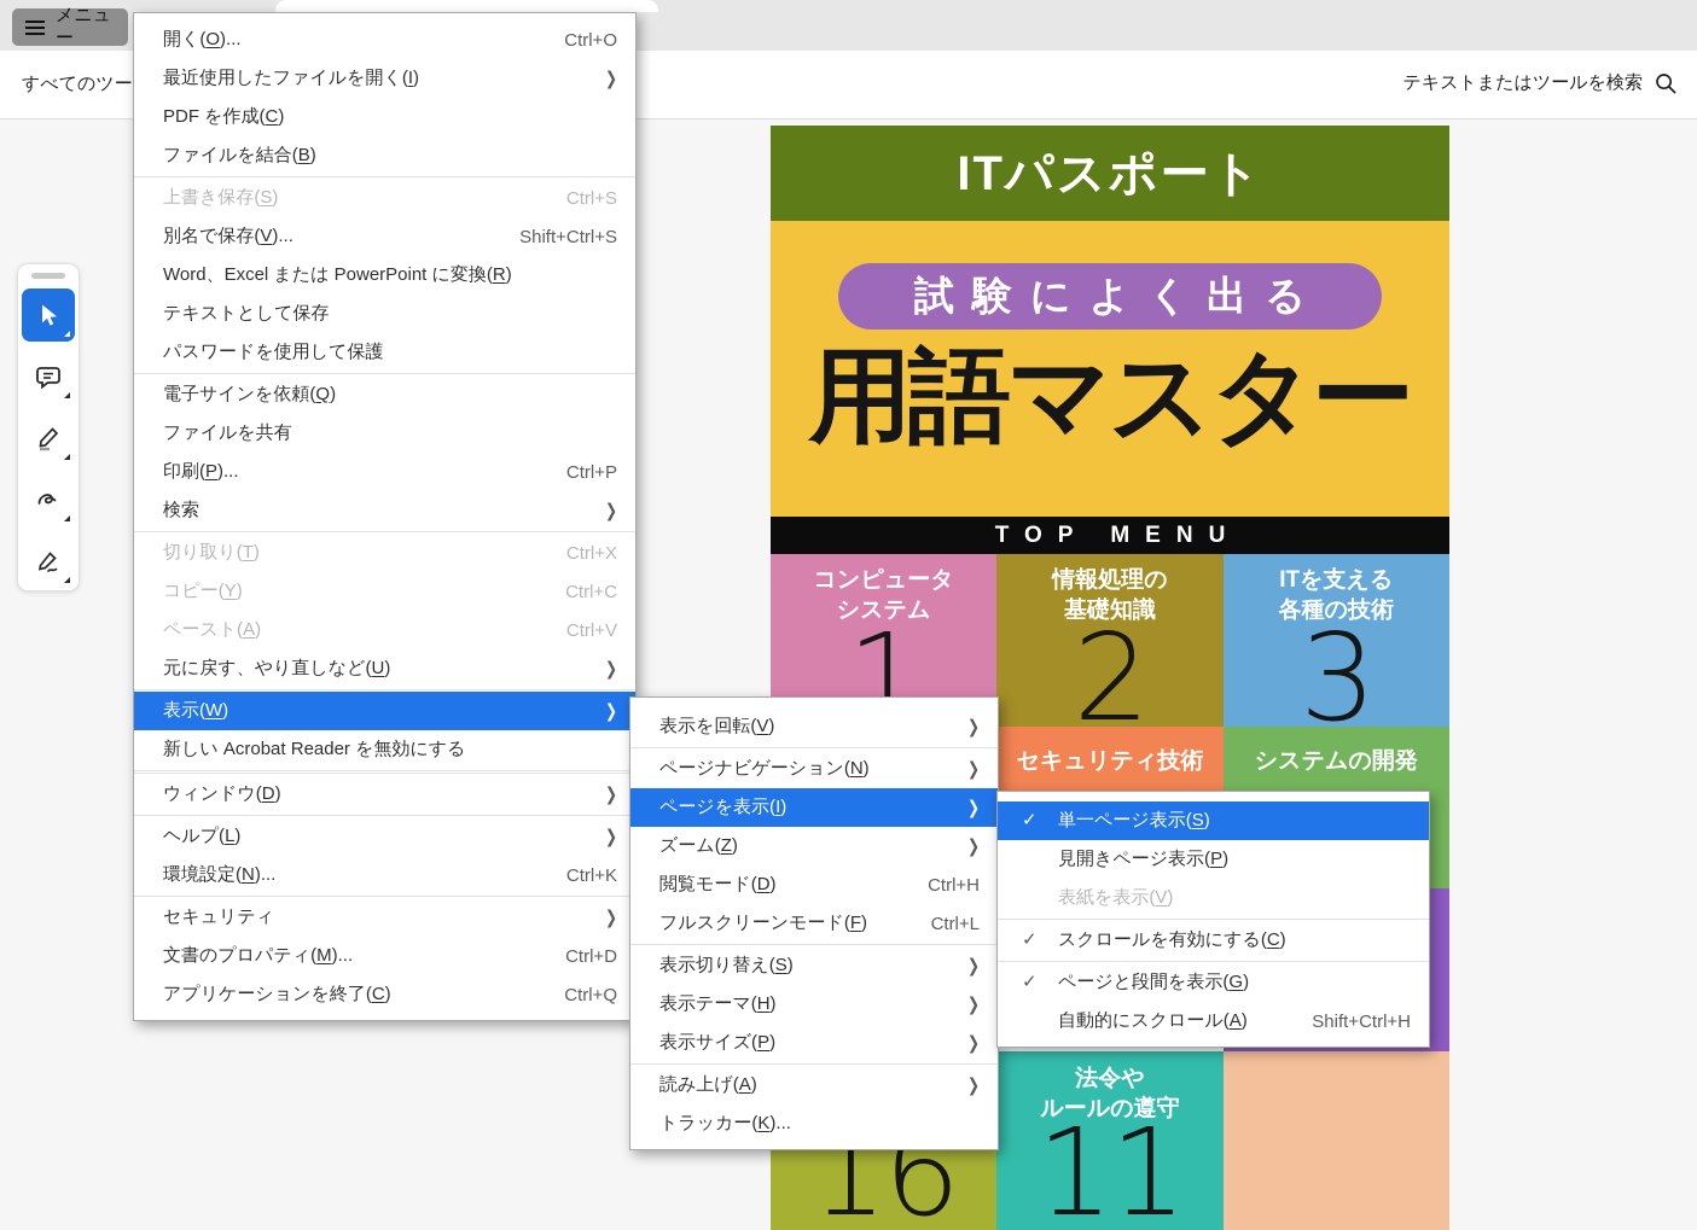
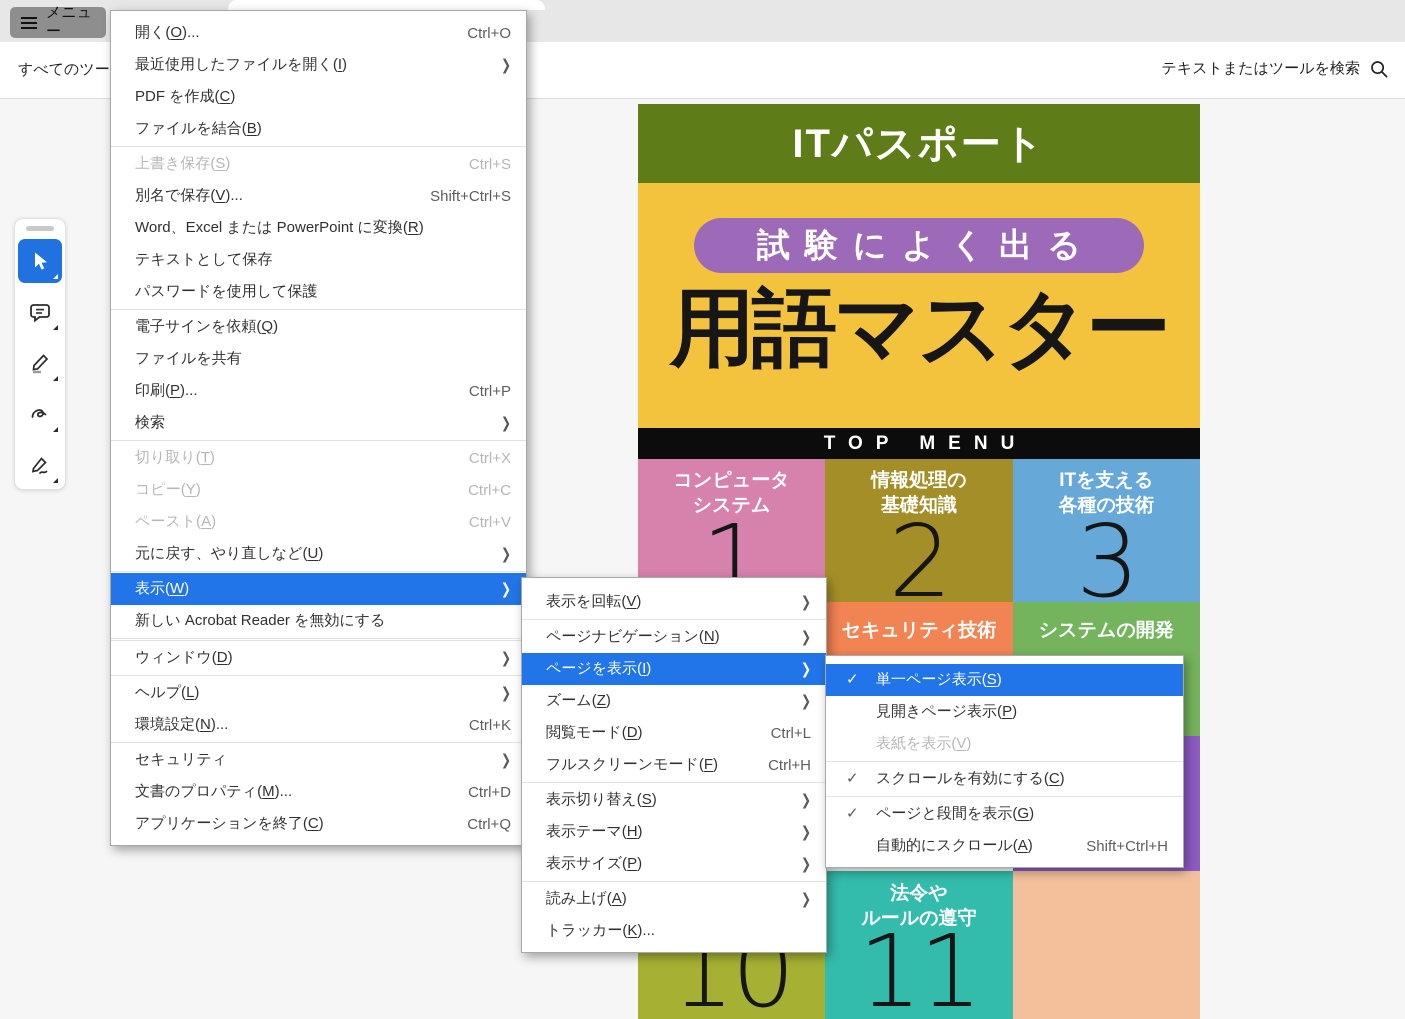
  メニュー
  すべてのツー
  テキストまたはツールを検索
  ITパスポート
  試験によく出る
  用語マスター
  TOP MENU
  コンピュータ
  システム
  1
  情報処理の
  基礎知識
  2
  ITを支える
  各種の技術
  3
  セキュリティ技術
  システムの開発
- 16
+ 10
  法令や
  ルールの遵守
  11
  開く(O)...
  Ctrl+O
  最近使用したファイルを開く(I)
  ❯
  PDF を作成(C)
  ファイルを結合(B)
  上書き保存(S)
  Ctrl+S
  別名で保存(V)...
  Shift+Ctrl+S
  Word、Excel または PowerPoint に変換(R)
  テキストとして保存
  パスワードを使用して保護
  電子サインを依頼(Q)
  ファイルを共有
  印刷(P)...
  Ctrl+P
  検索
  ❯
  切り取り(T)
  Ctrl+X
  コピー(Y)
  Ctrl+C
  ペースト(A)
  Ctrl+V
  元に戻す、やり直しなど(U)
  ❯
  表示(W)
  ❯
  新しい Acrobat Reader を無効にする
  ウィンドウ(D)
  ❯
  ヘルプ(L)
  ❯
  環境設定(N)...
  Ctrl+K
  セキュリティ
  ❯
  文書のプロパティ(M)...
  Ctrl+D
  アプリケーションを終了(C)
  Ctrl+Q
  表示を回転(V)
  ❯
  ページナビゲーション(N)
  ❯
  ページを表示(I)
  ❯
  ズーム(Z)
  ❯
  閲覧モード(D)
- Ctrl+H
+ Ctrl+L
  フルスクリーンモード(F)
- Ctrl+L
+ Ctrl+H
  表示切り替え(S)
  ❯
  表示テーマ(H)
  ❯
  表示サイズ(P)
  ❯
  読み上げ(A)
  ❯
  トラッカー(K)...
  ✓
  単一ページ表示(S)
  見開きページ表示(P)
  表紙を表示(V)
  ✓
  スクロールを有効にする(C)
  ✓
  ページと段間を表示(G)
  自動的にスクロール(A)
  Shift+Ctrl+H
